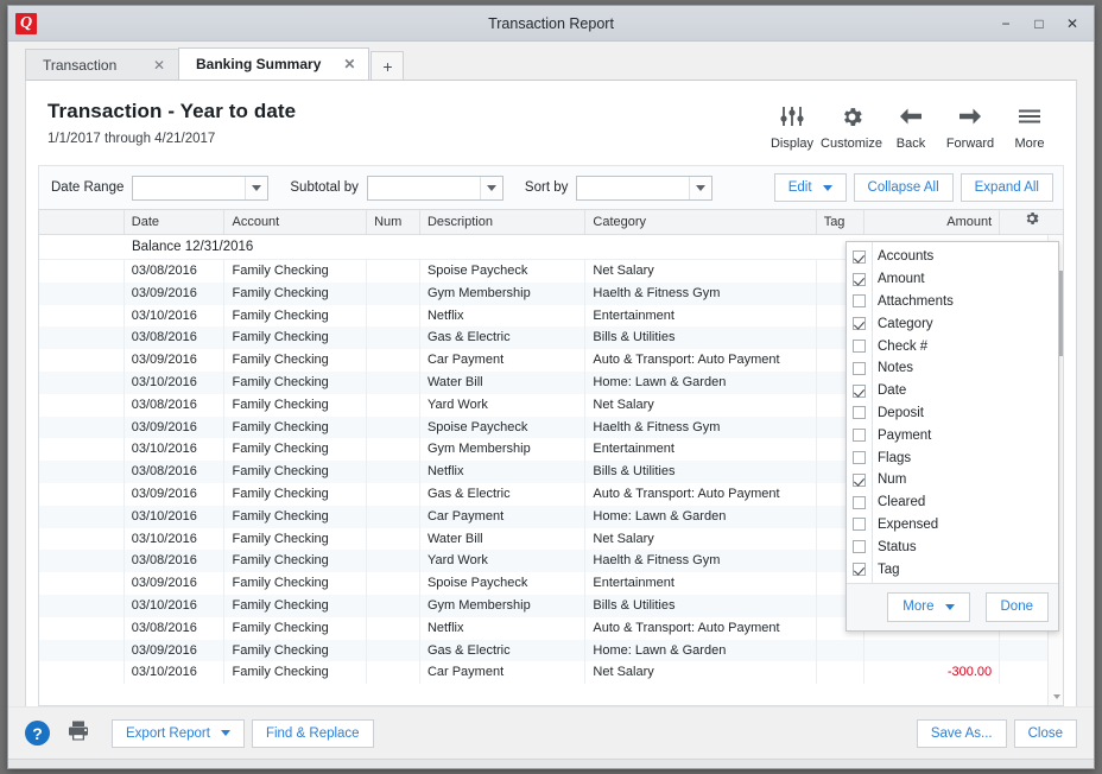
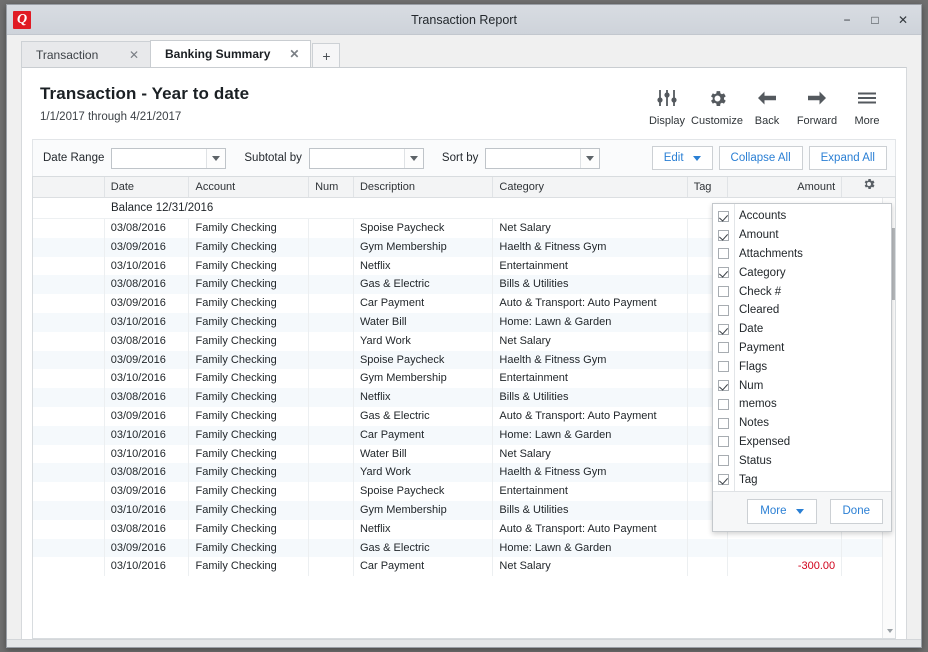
  Q
  Transaction Report
  −
  □
  ✕
  Transaction
  ✕
  Banking Summary
  ✕
  +
  Transaction - Year to date
  1/1/2017 through 4/21/2017
  Display
  Customize
  Back
  Forward
  More
  Date Range
  Subtotal by
  Sort by
  Edit
  Collapse All
  Expand All
  Date
  Account
  Num
  Description
  Category
  Tag
  Amount
  Balance 12/31/2016
  03/08/2016
  Family Checking
  Spoise Paycheck
  Net Salary
  03/09/2016
  Family Checking
  Gym Membership
  Haelth & Fitness Gym
  03/10/2016
  Family Checking
  Netflix
  Entertainment
  03/08/2016
  Family Checking
  Gas & Electric
  Bills & Utilities
  03/09/2016
  Family Checking
  Car Payment
  Auto & Transport: Auto Payment
  03/10/2016
  Family Checking
  Water Bill
  Home: Lawn & Garden
  03/08/2016
  Family Checking
  Yard Work
  Net Salary
  03/09/2016
  Family Checking
  Spoise Paycheck
  Haelth & Fitness Gym
  03/10/2016
  Family Checking
  Gym Membership
  Entertainment
  03/08/2016
  Family Checking
  Netflix
  Bills & Utilities
  03/09/2016
  Family Checking
  Gas & Electric
  Auto & Transport: Auto Payment
  03/10/2016
  Family Checking
  Car Payment
  Home: Lawn & Garden
  03/10/2016
  Family Checking
  Water Bill
  Net Salary
  03/08/2016
  Family Checking
  Yard Work
  Haelth & Fitness Gym
  03/09/2016
  Family Checking
  Spoise Paycheck
  Entertainment
  03/10/2016
  Family Checking
  Gym Membership
  Bills & Utilities
  03/08/2016
  Family Checking
  Netflix
  Auto & Transport: Auto Payment
  03/09/2016
  Family Checking
  Gas & Electric
  Home: Lawn & Garden
  03/10/2016
  Family Checking
  Car Payment
  Net Salary
  -300.00
  Accounts
  Amount
  Attachments
  Category
  Check #
- Notes
+ Cleared
  Date
- Deposit
  Payment
  Flags
  Num
+ memos
- Cleared
+ Notes
  Expensed
  Status
  Tag
  More
  Done
- ?
- Export Report
- Find & Replace
- Save As...
- Close
